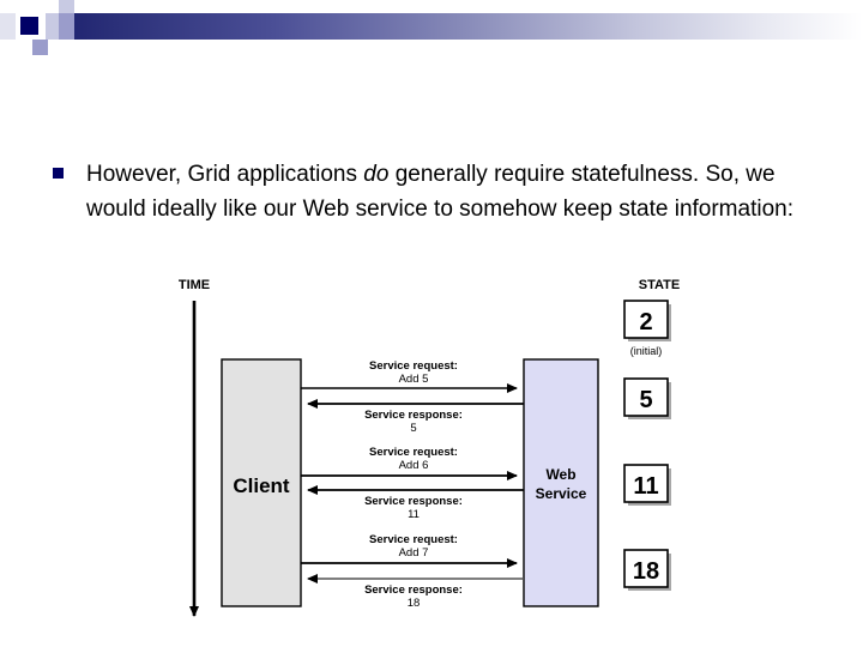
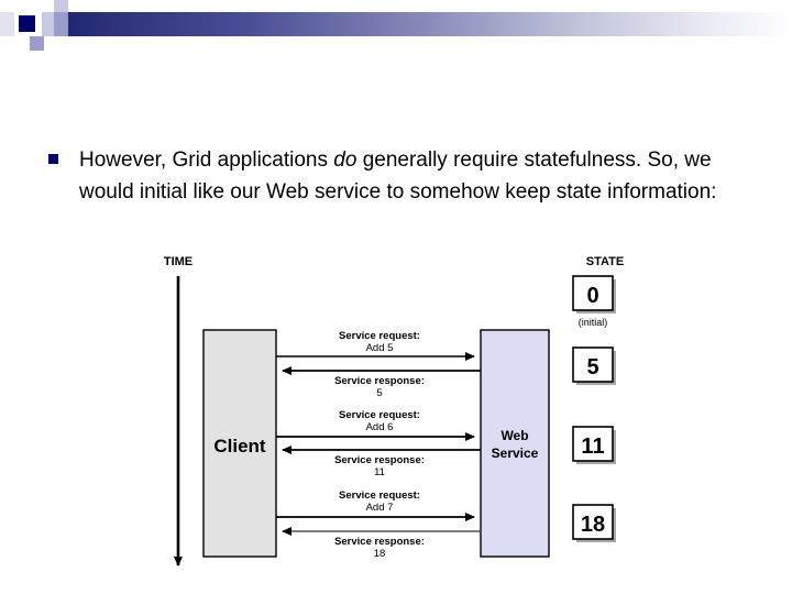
- However, Grid applications do generally require statefulness. So, we would ideally like our Web service to somehow keep state information:
+ However, Grid applications do generally require statefulness. So, we would initial like our Web service to somehow keep state information:
  TIME
  STATE
  Client
  Web
  Service
  Service request:
  Add 5
  Service response:
  5
  Service request:
  Add 6
  Service response:
  11
  Service request:
  Add 7
  Service response:
  18
- 2
+ 0
  (initial)
  5
  11
  18
